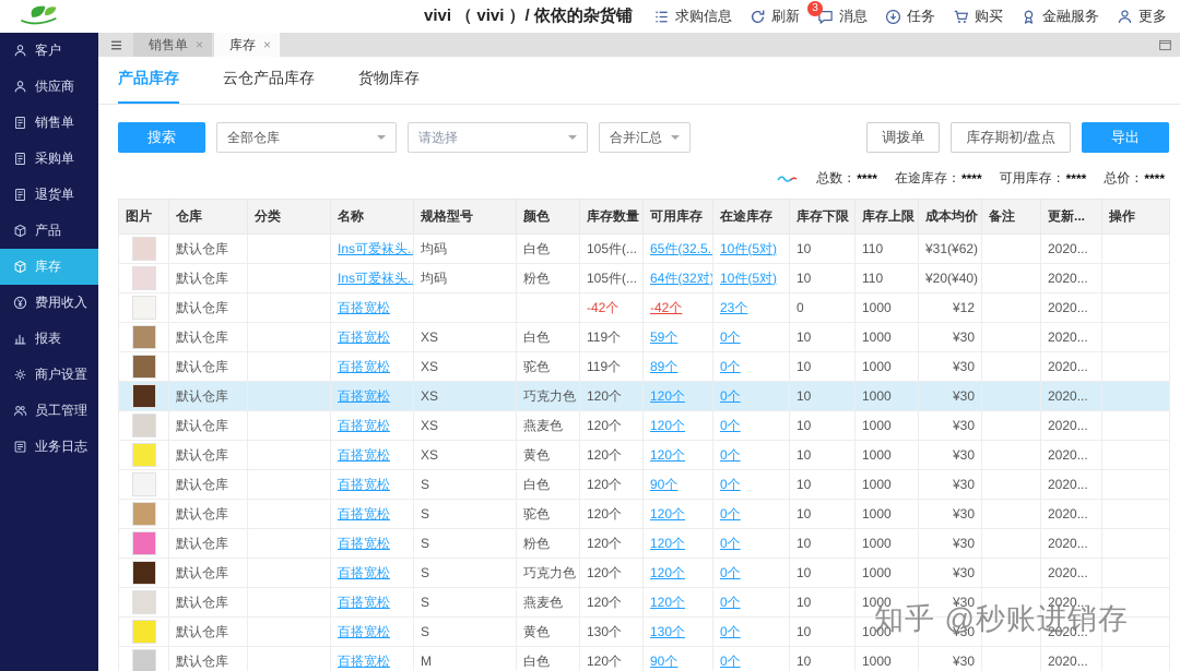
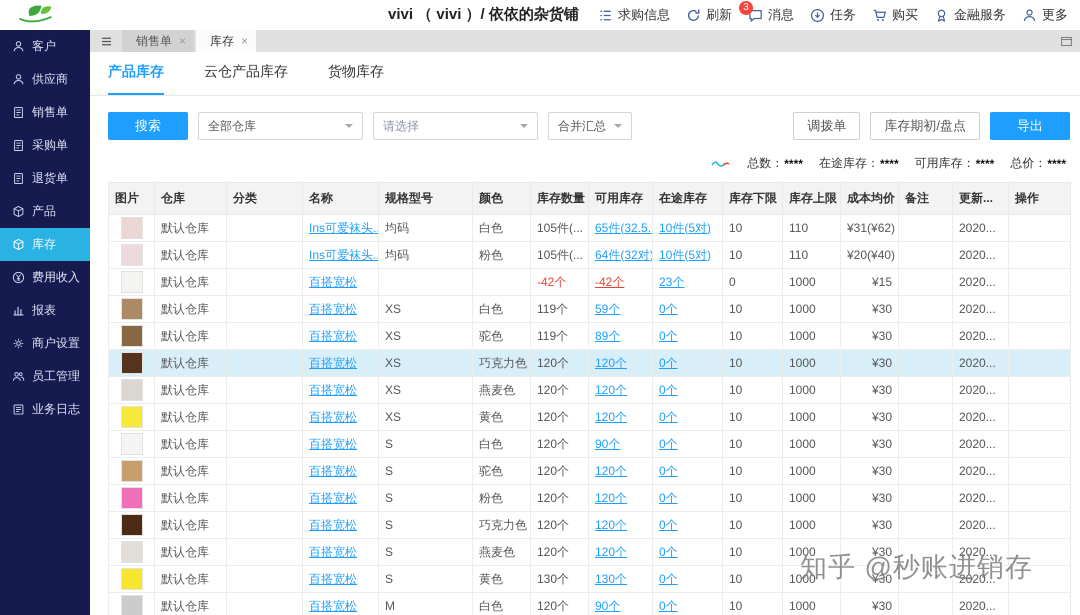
  vivi （ vivi ）/ 依依的杂货铺
  求购信息
  刷新
  3
  消息
  任务
  购买
  金融服务
  更多
  客户
  供应商
  销售单
  采购单
  退货单
  产品
  库存
  费用收入
  报表
  商户设置
  员工管理
  业务日志
  销售单
  ×
  库存
  ×
  产品库存
  云仓产品库存
  货物库存
  搜索
  全部仓库
  请选择
  合并汇总
  调拨单
  库存期初/盘点
  导出
  总数：
  ****
  在途库存：
  ****
  可用库存：
  ****
  总价：
  ****
  图片	仓库	分类	名称	规格型号	颜色	库存数量	可用库存	在途库存	库存下限	库存上限	成本均价	备注	更新...	操作
  	默认仓库		Ins可爱袜头.	均码	白色	105件(...	65件(32.5.	10件(5对)	10	110	¥31(¥62)		2020...
  	默认仓库		Ins可爱袜头.	均码	粉色	105件(...	64件(32对)	10件(5对)	10	110	¥20(¥40)		2020...
- 	默认仓库		百搭宽松			-42个	-42个	23个	0	1000	¥12		2020...
+ 	默认仓库		百搭宽松			-42个	-42个	23个	0	1000	¥15		2020...
  	默认仓库		百搭宽松	XS	白色	119个	59个	0个	10	1000	¥30		2020...
  	默认仓库		百搭宽松	XS	驼色	119个	89个	0个	10	1000	¥30		2020...
  	默认仓库		百搭宽松	XS	巧克力色	120个	120个	0个	10	1000	¥30		2020...
  	默认仓库		百搭宽松	XS	燕麦色	120个	120个	0个	10	1000	¥30		2020...
  	默认仓库		百搭宽松	XS	黄色	120个	120个	0个	10	1000	¥30		2020...
  	默认仓库		百搭宽松	S	白色	120个	90个	0个	10	1000	¥30		2020...
  	默认仓库		百搭宽松	S	驼色	120个	120个	0个	10	1000	¥30		2020...
  	默认仓库		百搭宽松	S	粉色	120个	120个	0个	10	1000	¥30		2020...
  	默认仓库		百搭宽松	S	巧克力色	120个	120个	0个	10	1000	¥30		2020...
  	默认仓库		百搭宽松	S	燕麦色	120个	120个	0个	10	1000	¥30		2020...
  	默认仓库		百搭宽松	S	黄色	130个	130个	0个	10	1000	¥30		2020...
  	默认仓库		百搭宽松	M	白色	120个	90个	0个	10	1000	¥30		2020...
  知乎 @秒账进销存
